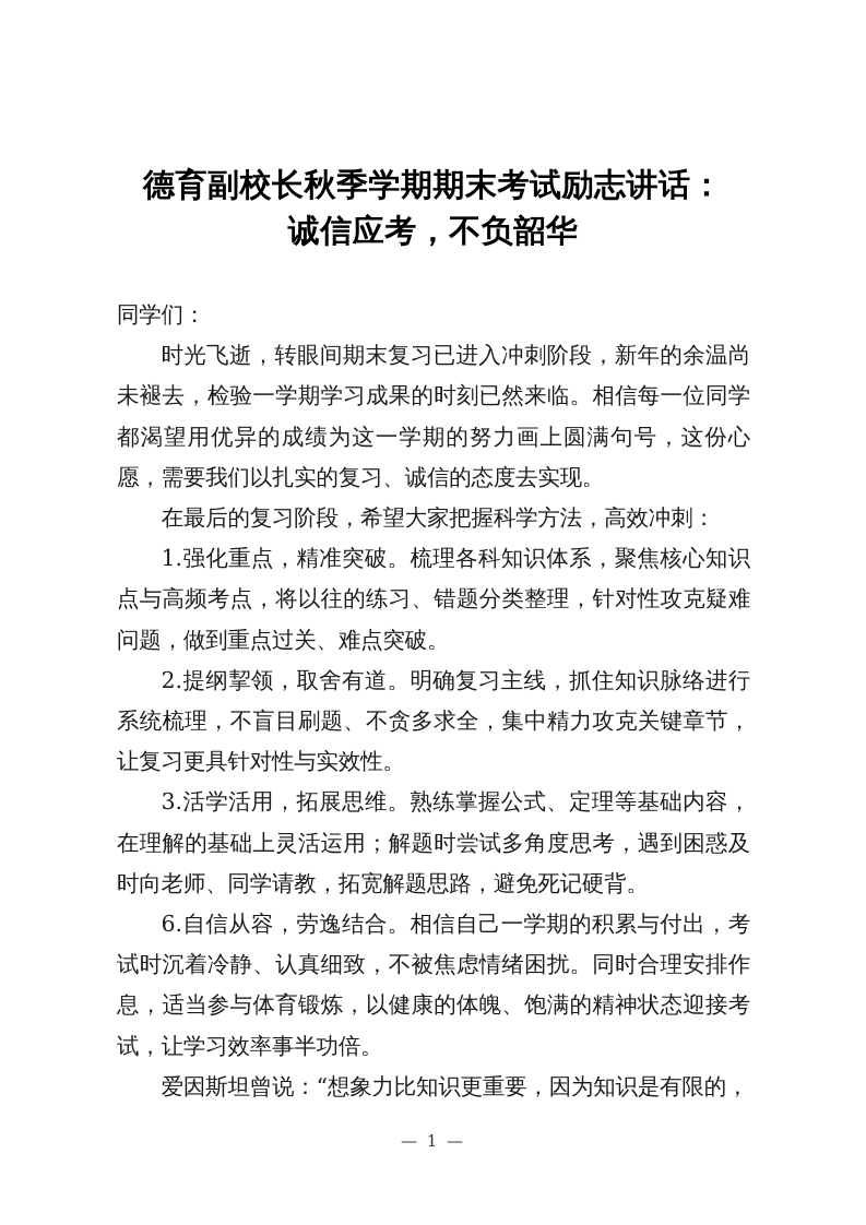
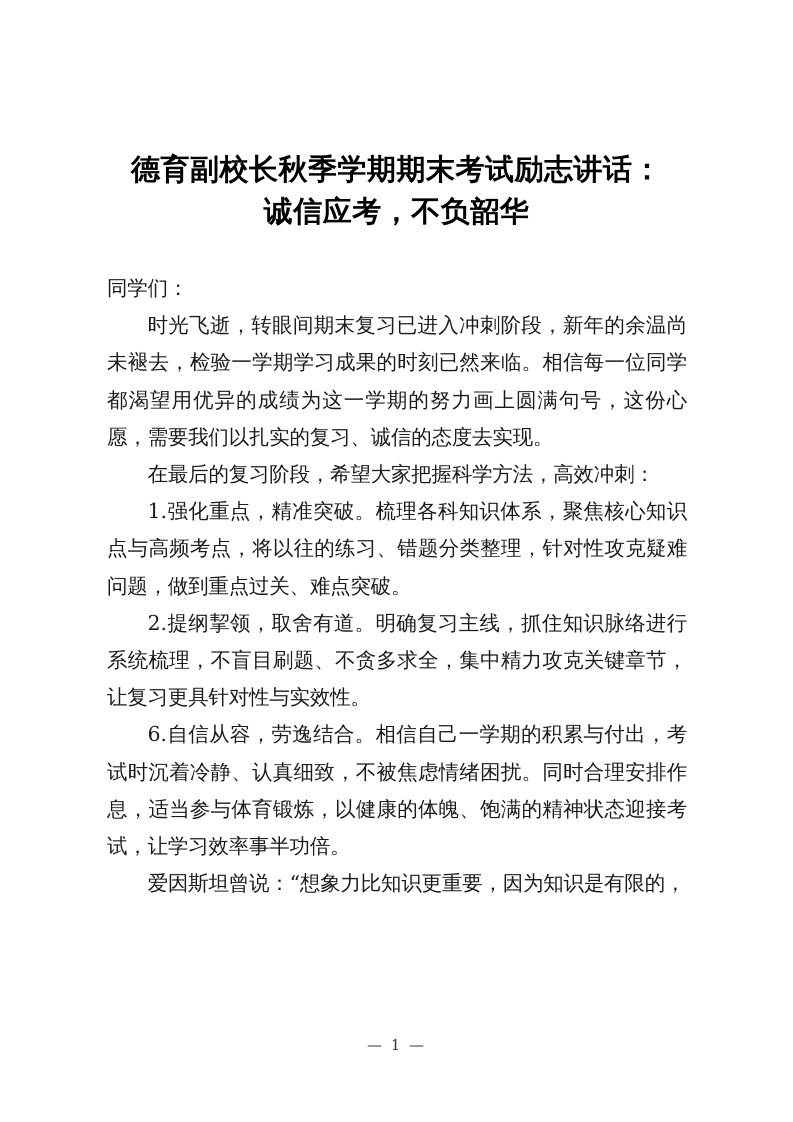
  德育副校长秋季学期期末考试励志讲话：
  诚信应考，不负韶华
  同学们：
  时光飞逝，转眼间期末复习已进入冲刺阶段，新年的余温尚未褪去，检验一学期学习成果的时刻已然来临。相信每一位同学都渴望用优异的成绩为这一学期的努力画上圆满句号，这份心愿，需要我们以扎实的复习、诚信的态度去实现。
  在最后的复习阶段，希望大家把握科学方法，高效冲刺：
  1.强化重点，精准突破。梳理各科知识体系，聚焦核心知识点与高频考点，将以往的练习、错题分类整理，针对性攻克疑难问题，做到重点过关、难点突破。
  2.提纲挈领，取舍有道。明确复习主线，抓住知识脉络进行系统梳理，不盲目刷题、不贪多求全，集中精力攻克关键章节，让复习更具针对性与实效性。
- 3.活学活用，拓展思维。熟练掌握公式、定理等基础内容，在理解的基础上灵活运用；解题时尝试多角度思考，遇到困惑及时向老师、同学请教，拓宽解题思路，避免死记硬背。
  6.自信从容，劳逸结合。相信自己一学期的积累与付出，考试时沉着冷静、认真细致，不被焦虑情绪困扰。同时合理安排作息，适当参与体育锻炼，以健康的体魄、饱满的精神状态迎接考试，让学习效率事半功倍。
  爱因斯坦曾说：“想象力比知识更重要，因为知识是有限的，
  — 1 —
